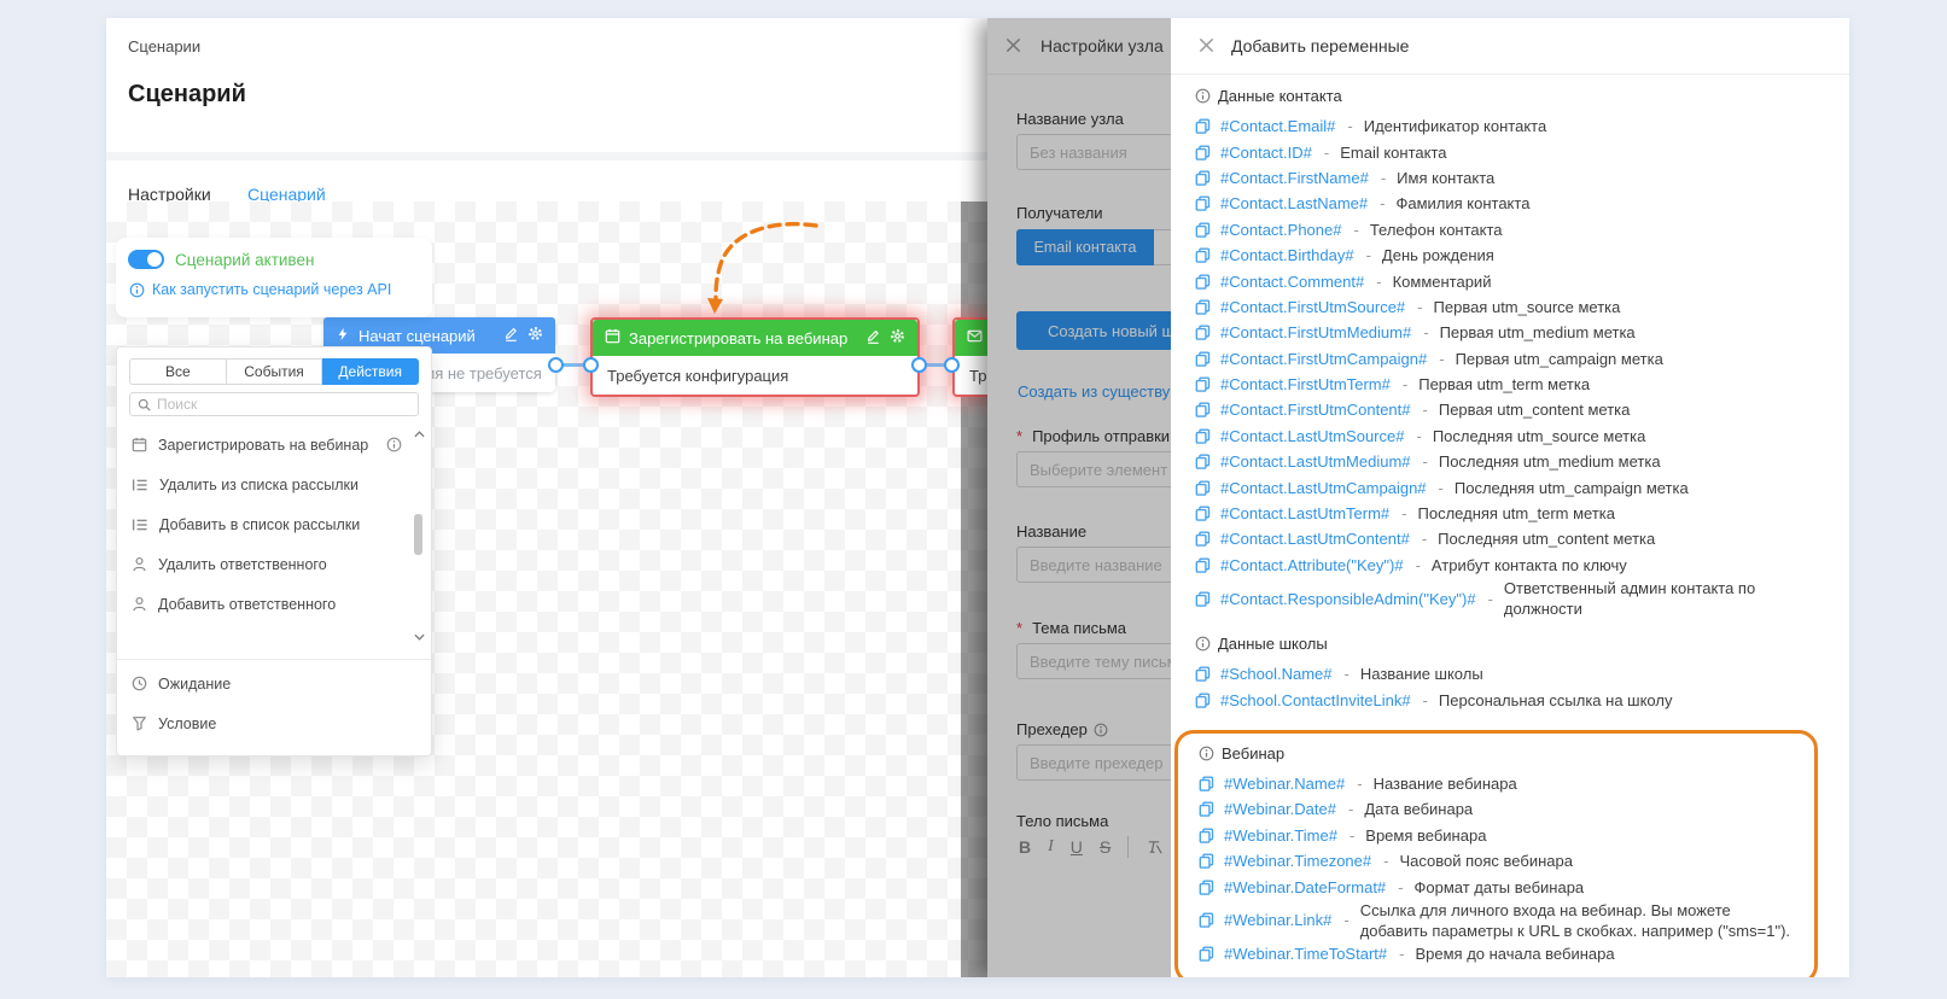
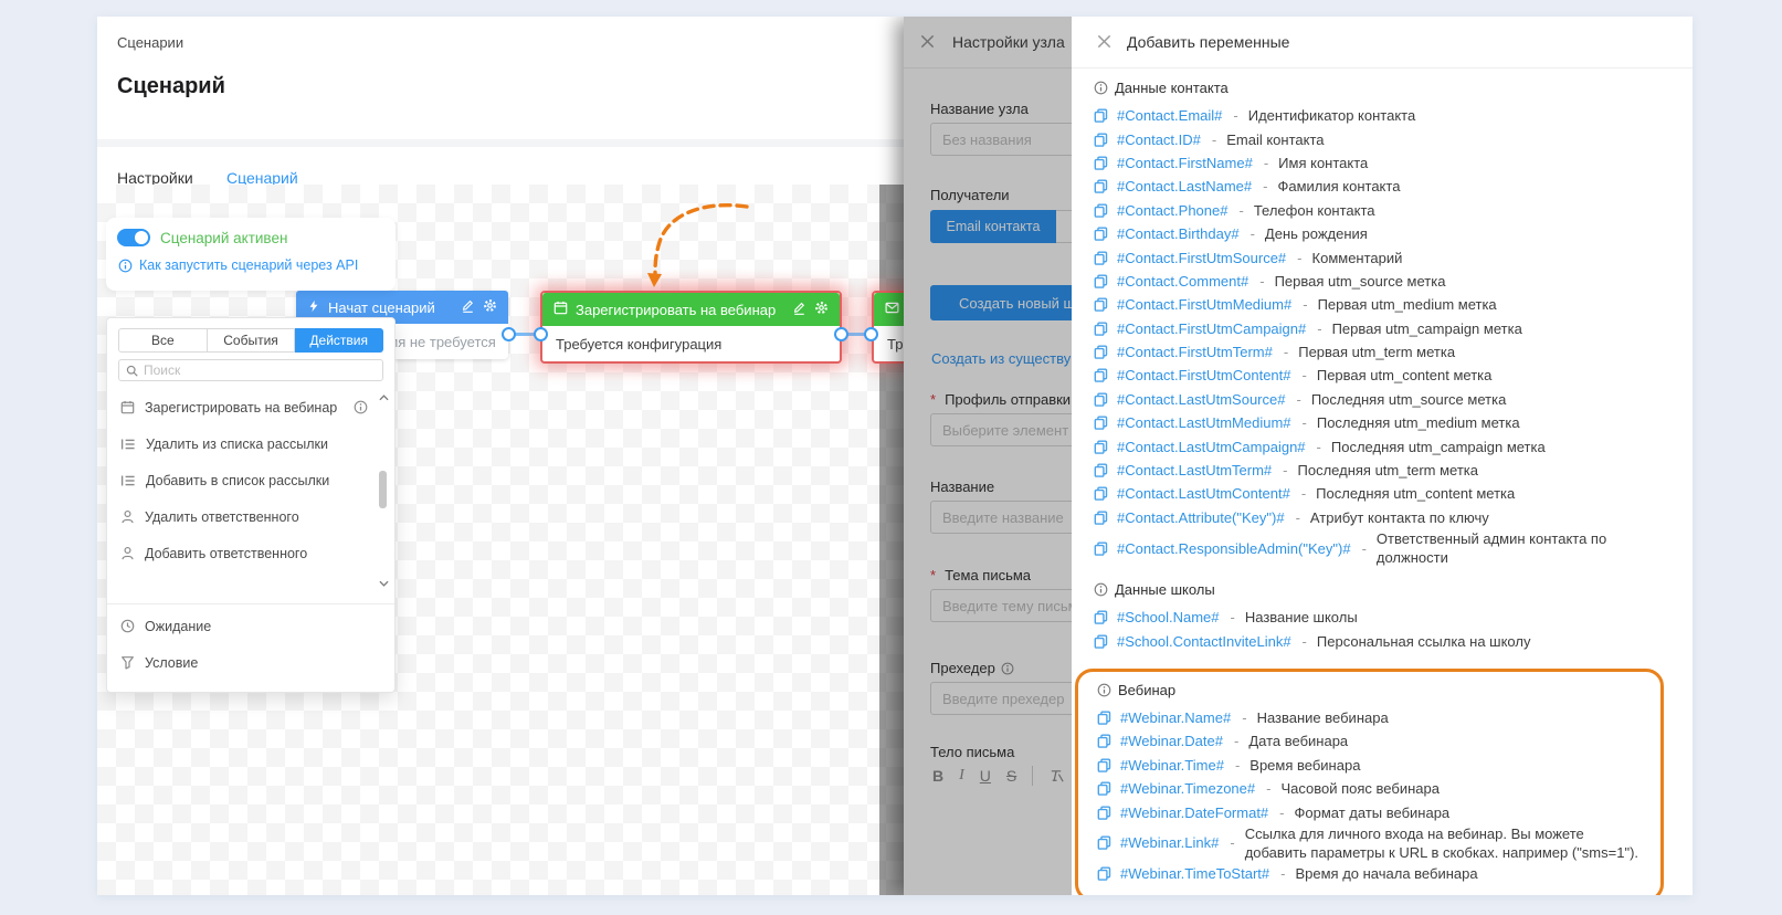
  Сценарии
  Сценарий
  Настройки
  Сценарий
  Начат сценарий
  Зарегистрировать на вебинар
  Требуется конфигурация
  Тр
  Сценарий активен
  Как запустить сценарий через API
  Все
  События
  Действия
  Поиск
  Зарегистрировать на вебинар
  Удалить из списка рассылки
  Добавить в список рассылки
  Удалить ответственного
  Добавить ответственного
  Ожидание
  Условие
  Настройки узла
  Название узла
  Без названия
  Получатели
  Email контакта
  Создать новый ш
  Создать из существу
  *
  Профиль отправки
  Выберите элемент
  Название
  Введите название
  *
  Тема письма
  Введите тему пись
  Прехедер
  Введите прехедер
  Тело письма
  B
  I
  U
  S
  Добавить переменные
  Данные контакта
  #Contact.Email#
  -
  Идентификатор контакта
  #Contact.ID#
  -
  Email контакта
  #Contact.FirstName#
  -
  Имя контакта
  #Contact.LastName#
  -
  Фамилия контакта
  #Contact.Phone#
  -
  Телефон контакта
  #Contact.Birthday#
  -
  День рождения
- #Contact.Comment#
+ #Contact.FirstUtmSource#
  -
  Комментарий
- #Contact.FirstUtmSource#
+ #Contact.Comment#
  -
  Первая utm_source метка
  #Contact.FirstUtmMedium#
  -
  Первая utm_medium метка
  #Contact.FirstUtmCampaign#
  -
  Первая utm_campaign метка
  #Contact.FirstUtmTerm#
  -
  Первая utm_term метка
  #Contact.FirstUtmContent#
  -
  Первая utm_content метка
  #Contact.LastUtmSource#
  -
  Последняя utm_source метка
  #Contact.LastUtmMedium#
  -
  Последняя utm_medium метка
  #Contact.LastUtmCampaign#
  -
  Последняя utm_campaign метка
  #Contact.LastUtmTerm#
  -
  Последняя utm_term метка
  #Contact.LastUtmContent#
  -
  Последняя utm_content метка
  #Contact.Attribute("Key")#
  -
  Атрибут контакта по ключу
  #Contact.ResponsibleAdmin("Key")#
  -
  Ответственный админ контакта по должности
  Данные школы
  #School.Name#
  -
  Название школы
  #School.ContactInviteLink#
  -
  Персональная ссылка на школу
  Вебинар
  #Webinar.Name#
  -
  Название вебинара
  #Webinar.Date#
  -
  Дата вебинара
  #Webinar.Time#
  -
  Время вебинара
  #Webinar.Timezone#
  -
  Часовой пояс вебинара
  #Webinar.DateFormat#
  -
  Формат даты вебинара
  #Webinar.Link#
  -
  Ссылка для личного входа на вебинар. Вы можете добавить параметры к URL в скобках. например ("sms=1").
  #Webinar.TimeToStart#
  -
  Время до начала вебинара
